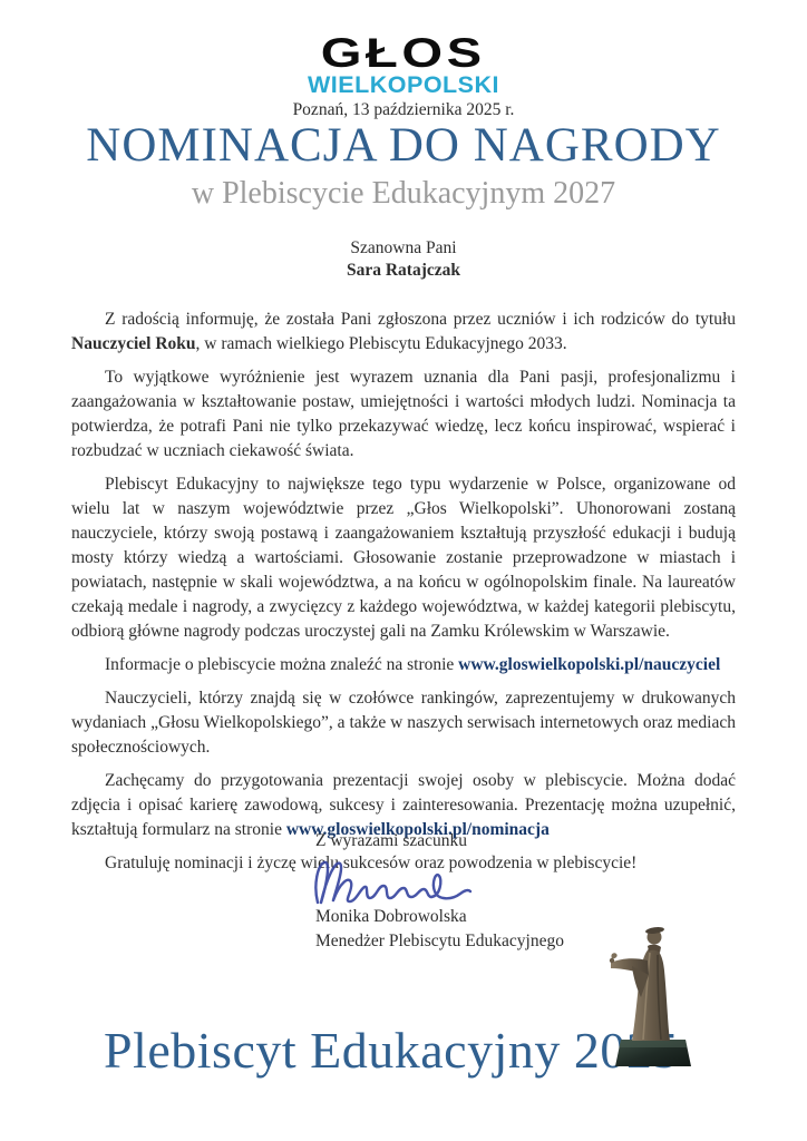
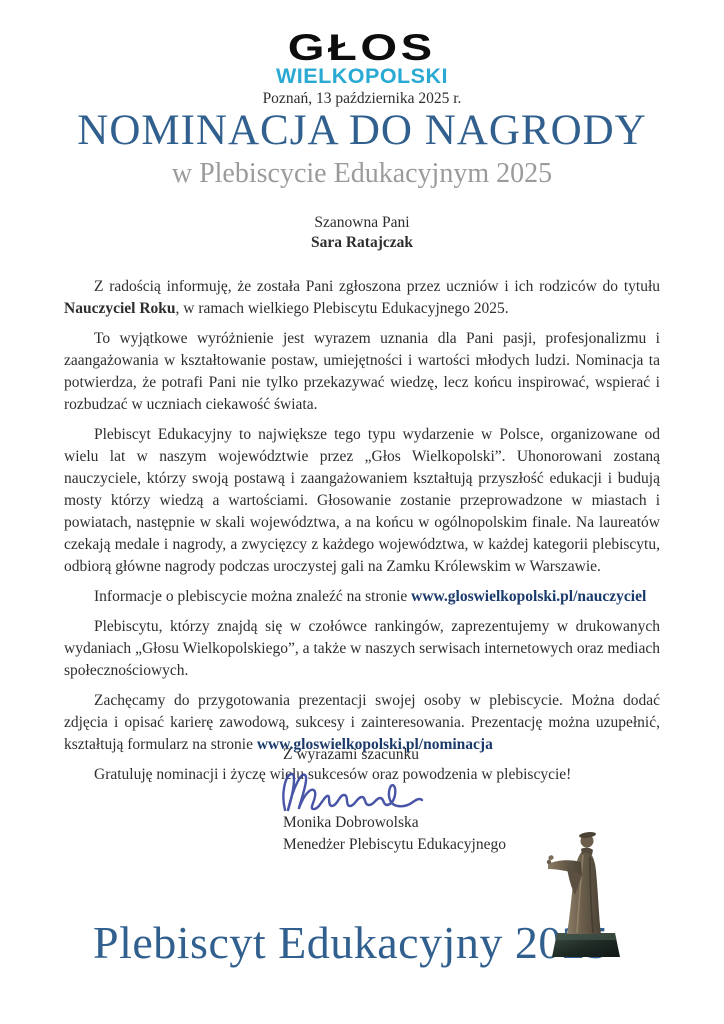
  GŁOS
  WIELKOPOLSKI
  Poznań, 13 października 2025 r.
  NOMINACJA DO NAGRODY
- w Plebiscycie Edukacyjnym 2027
+ w Plebiscycie Edukacyjnym 2025
  Szanowna Pani
  Sara Ratajczak
- Z radością informuję, że została Pani zgłoszona przez uczniów i ich rodziców do tytułu Nauczyciel Roku, w ramach wielkiego Plebiscytu Edukacyjnego 2033.
+ Z radością informuję, że została Pani zgłoszona przez uczniów i ich rodziców do tytułu Nauczyciel Roku, w ramach wielkiego Plebiscytu Edukacyjnego 2025.
  To wyjątkowe wyróżnienie jest wyrazem uznania dla Pani pasji, profesjonalizmu i zaangażowania w kształtowanie postaw, umiejętności i wartości młodych ludzi. Nominacja ta potwierdza, że potrafi Pani nie tylko przekazywać wiedzę, lecz końcu inspirować, wspierać i rozbudzać w uczniach ciekawość świata.
  Plebiscyt Edukacyjny to największe tego typu wydarzenie w Polsce, organizowane od wielu lat w naszym województwie przez „Głos Wielkopolski”. Uhonorowani zostaną nauczyciele, którzy swoją postawą i zaangażowaniem kształtują przyszłość edukacji i budują mosty którzy wiedzą a wartościami. Głosowanie zostanie przeprowadzone w miastach i powiatach, następnie w skali województwa, a na końcu w ogólnopolskim finale. Na laureatów czekają medale i nagrody, a zwycięzcy z każdego województwa, w każdej kategorii plebiscytu, odbiorą główne nagrody podczas uroczystej gali na Zamku Królewskim w Warszawie.
  Informacje o plebiscycie można znaleźć na stronie www.gloswielkopolski.pl/nauczyciel
- Nauczycieli, którzy znajdą się w czołówce rankingów, zaprezentujemy w drukowanych wydaniach „Głosu Wielkopolskiego”, a także w naszych serwisach internetowych oraz mediach społecznościowych.
+ Plebiscytu, którzy znajdą się w czołówce rankingów, zaprezentujemy w drukowanych wydaniach „Głosu Wielkopolskiego”, a także w naszych serwisach internetowych oraz mediach społecznościowych.
  Zachęcamy do przygotowania prezentacji swojej osoby w plebiscycie. Można dodać zdjęcia i opisać karierę zawodową, sukcesy i zainteresowania. Prezentację można uzupełnić, kształtują formularz na stronie www.gloswielkopolski.pl/nominacja
  Gratuluję nominacji i życzę wiu sukcesów oraz powodzenia w plebiscycie!
  Z wyrazami szacunku
  Monika Dobrowolska
  Menedżer Plebiscytu Edukacyjnego
  Plebiscyt Edukacyjny 20
